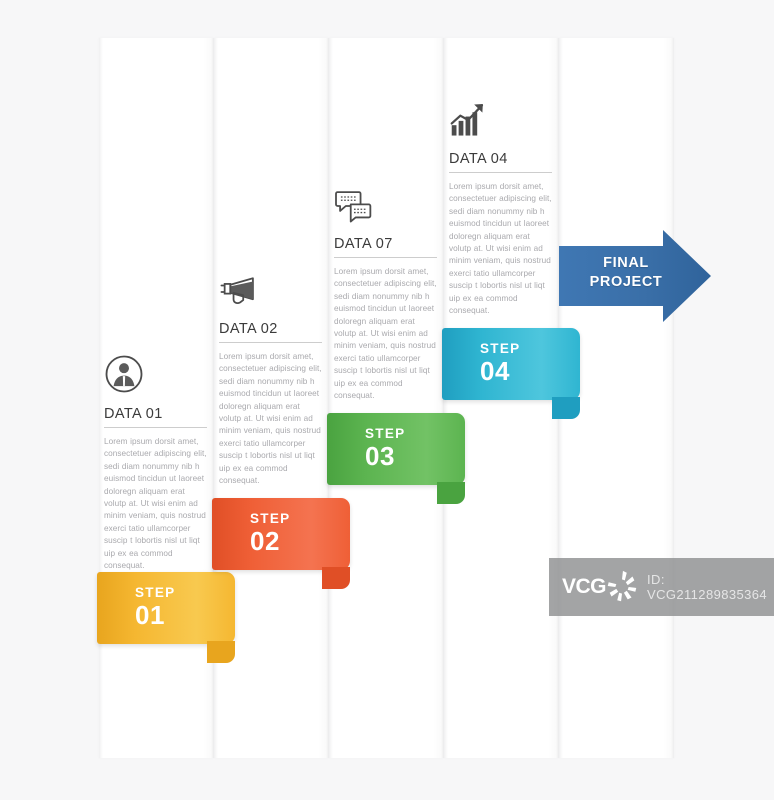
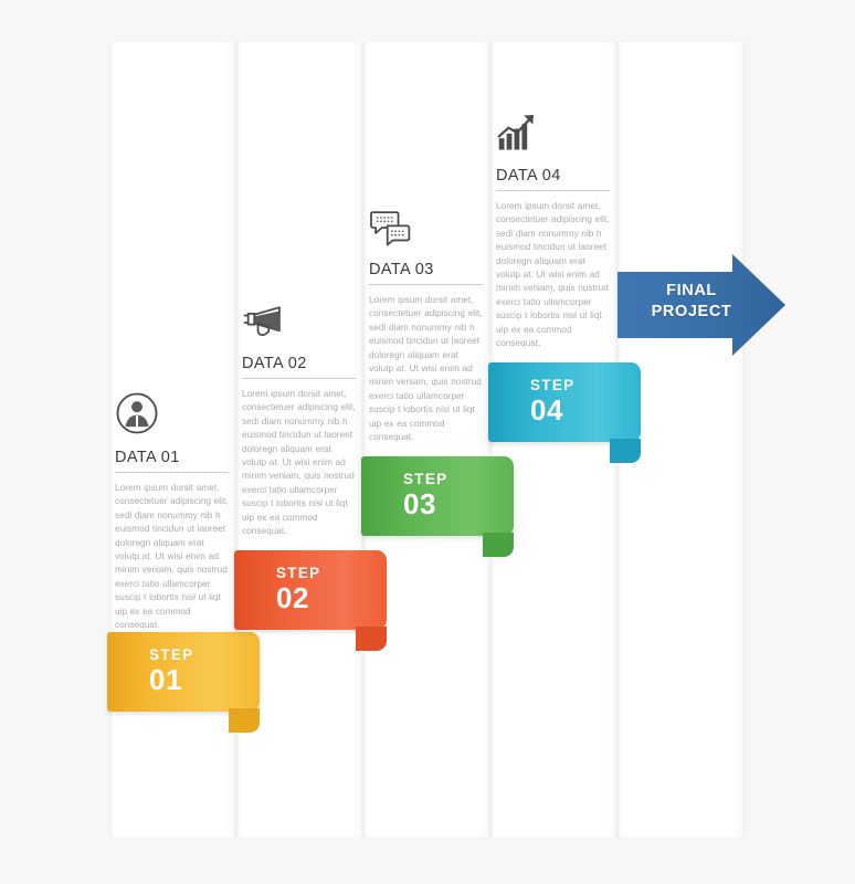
  DATA 01
  Lorem ipsum dorsit amet, consectetuer adipiscing elit, sedi diam nonummy nib h euismod tincidun ut laoreet doloregn aliquam erat volutp at. Ut wisi enim ad minim veniam, quis nostrud exerci tatio ullamcorper suscip t lobortis nisl ut liqt uip ex ea commod consequat.
  DATA 02
  Lorem ipsum dorsit amet, consectetuer adipiscing elit, sedi diam nonummy nib h euismod tincidun ut laoreet doloregn aliquam erat volutp at. Ut wisi enim ad minim veniam, quis nostrud exerci tatio ullamcorper suscip t lobortis nisl ut liqt uip ex ea commod consequat.
- DATA 07
+ DATA 03
  Lorem ipsum dorsit amet, consectetuer adipiscing elit, sedi diam nonummy nib h euismod tincidun ut laoreet doloregn aliquam erat volutp at. Ut wisi enim ad minim veniam, quis nostrud exerci tatio ullamcorper suscip t lobortis nisl ut liqt uip ex ea commod consequat.
  DATA 04
  Lorem ipsum dorsit amet, consectetuer adipiscing elit, sedi diam nonummy nib h euismod tincidun ut laoreet doloregn aliquam erat volutp at. Ut wisi enim ad minim veniam, quis nostrud exerci tatio ullamcorper suscip t lobortis nisl ut liqt uip ex ea commod consequat.
  STEP
  01
  STEP
  02
  STEP
  03
  STEP
  04
  FINAL
  PROJECT
- VCG
- ID: VCG211289835364
